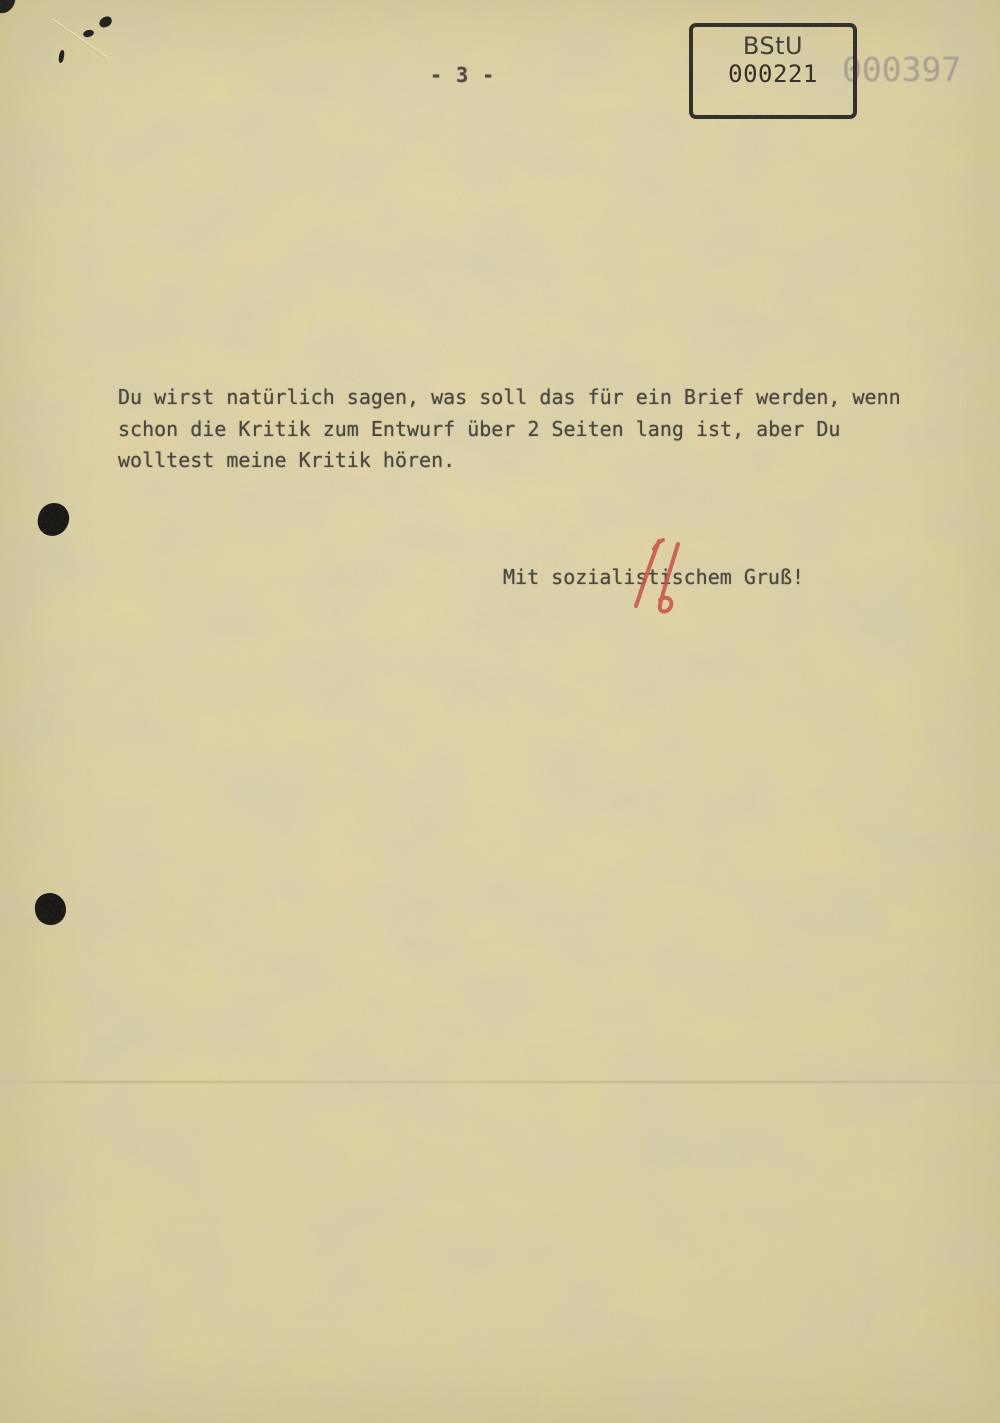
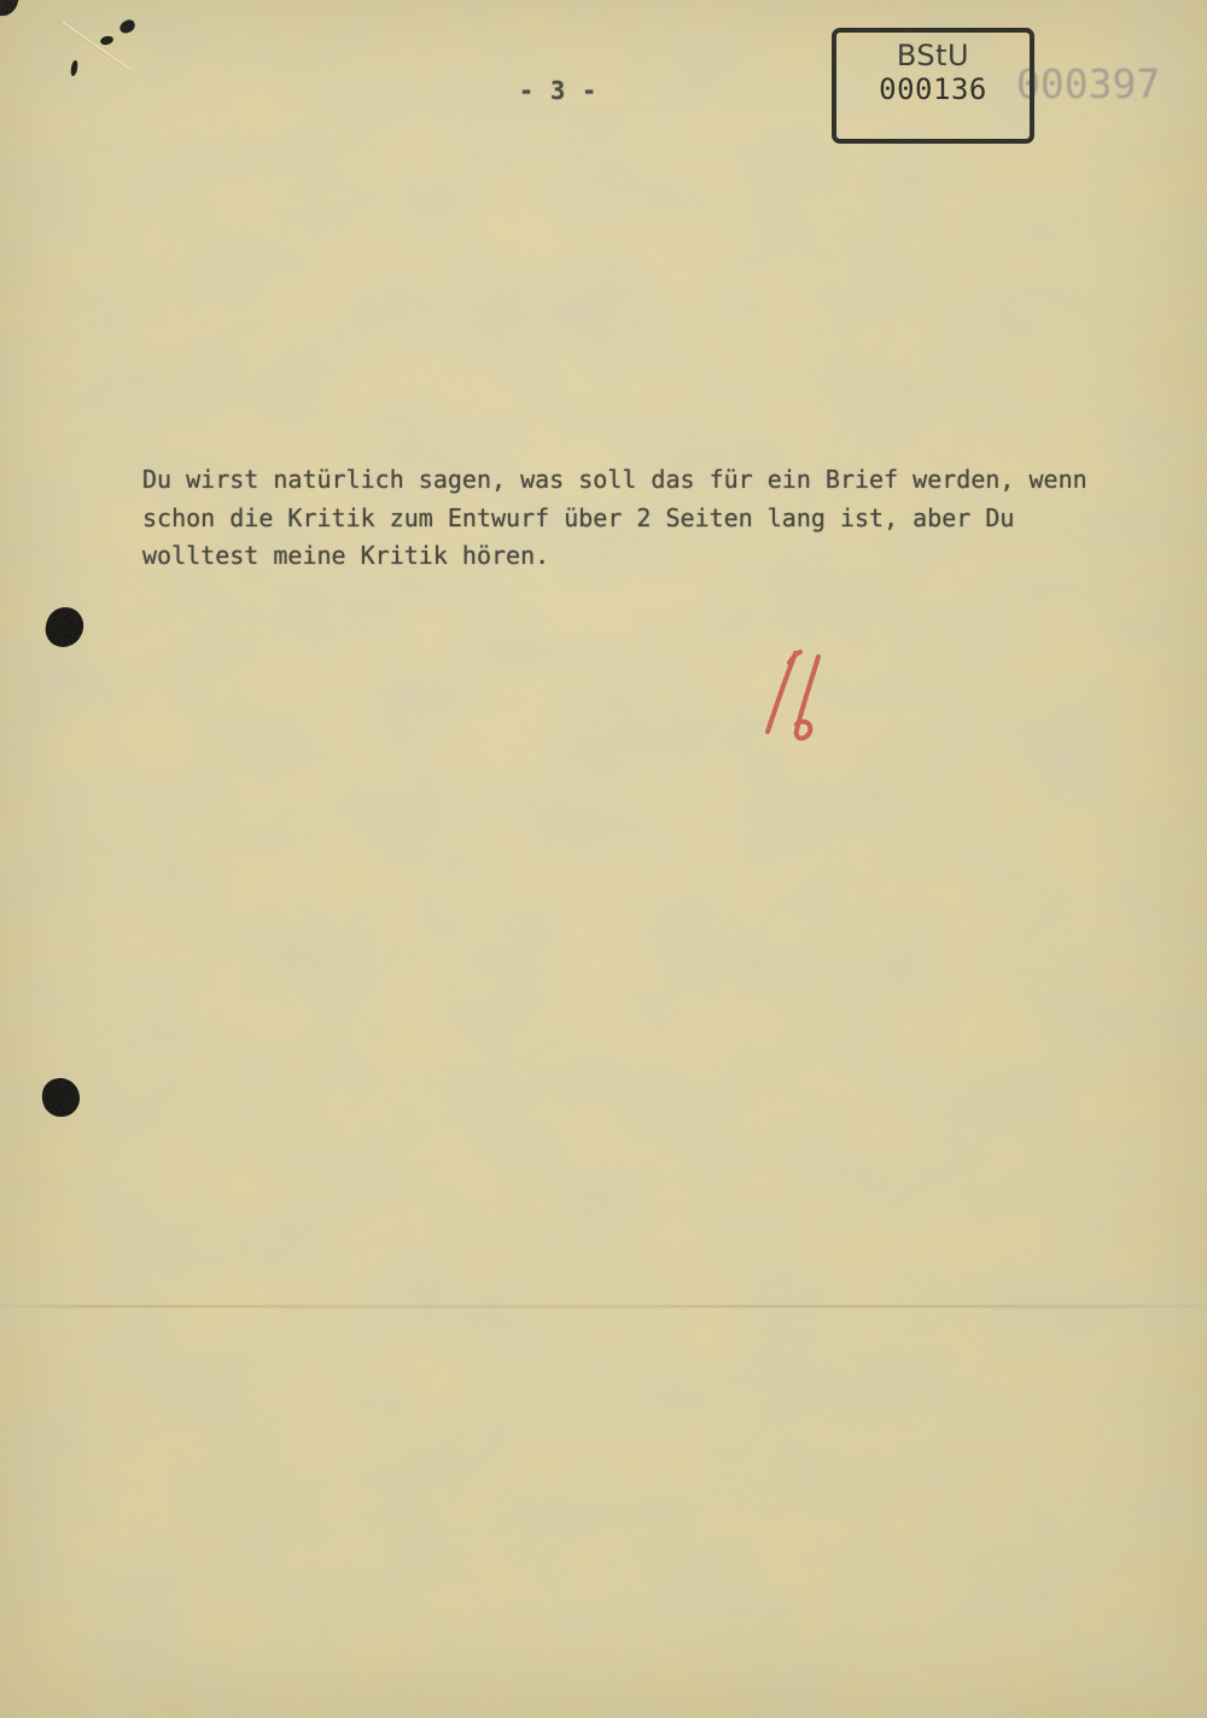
  - 3 -
  BStU
- 000221
+ 000136
  000397
  Du wirst natürlich sagen, was soll das für ein Brief werden, wenn
  schon die Kritik zum Entwurf über 2 Seiten lang ist, aber Du
  wolltest meine Kritik hören.
- Mit sozialistischem Gruß!
